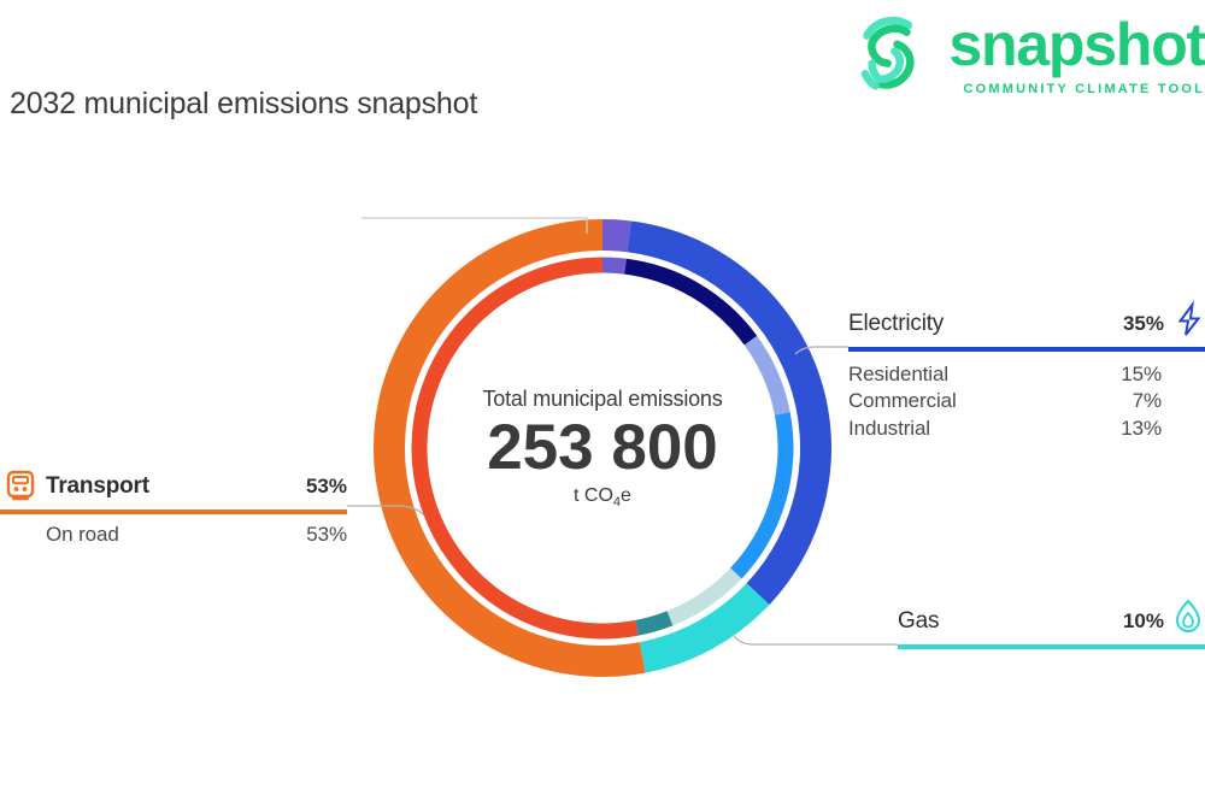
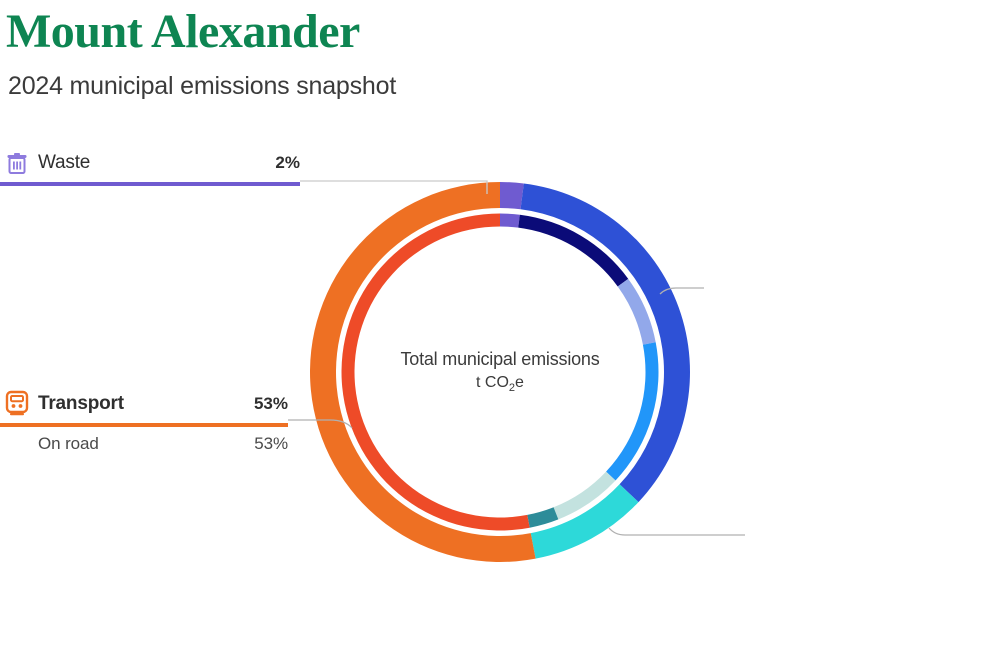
+ Mount Alexander
- 2032 municipal emissions snapshot
+ 2024 municipal emissions snapshot
- snapshot
- COMMUNITY CLIMATE TOOL
  Total municipal emissions
- 253 800
- t CO4e
+ t CO2e
+ Waste
+ 2%
  Transport
  53%
  On road
  53%
- Electricity
- 35%
- Residential
- 15%
- Commercial
- 7%
- Industrial
- 13%
- Gas
- 10%
